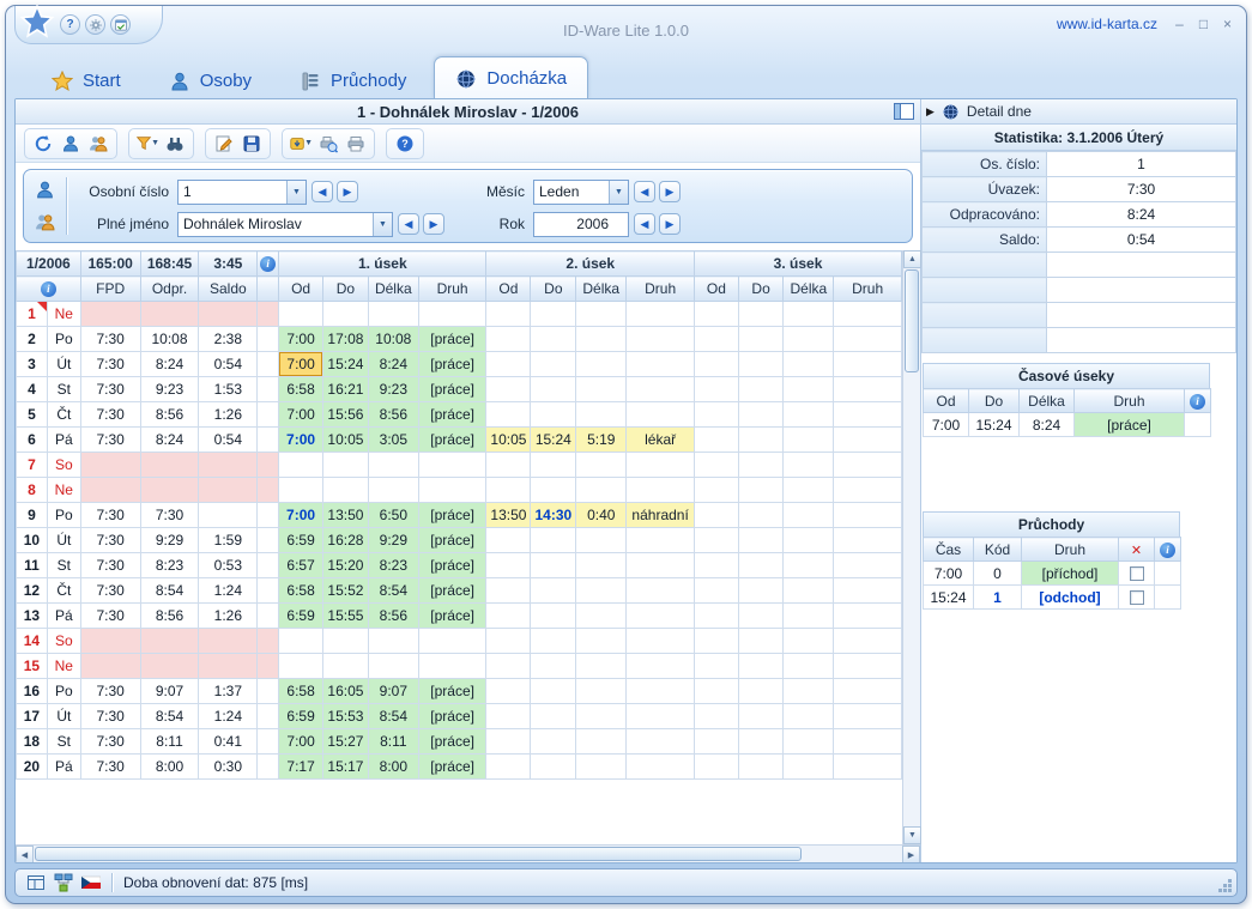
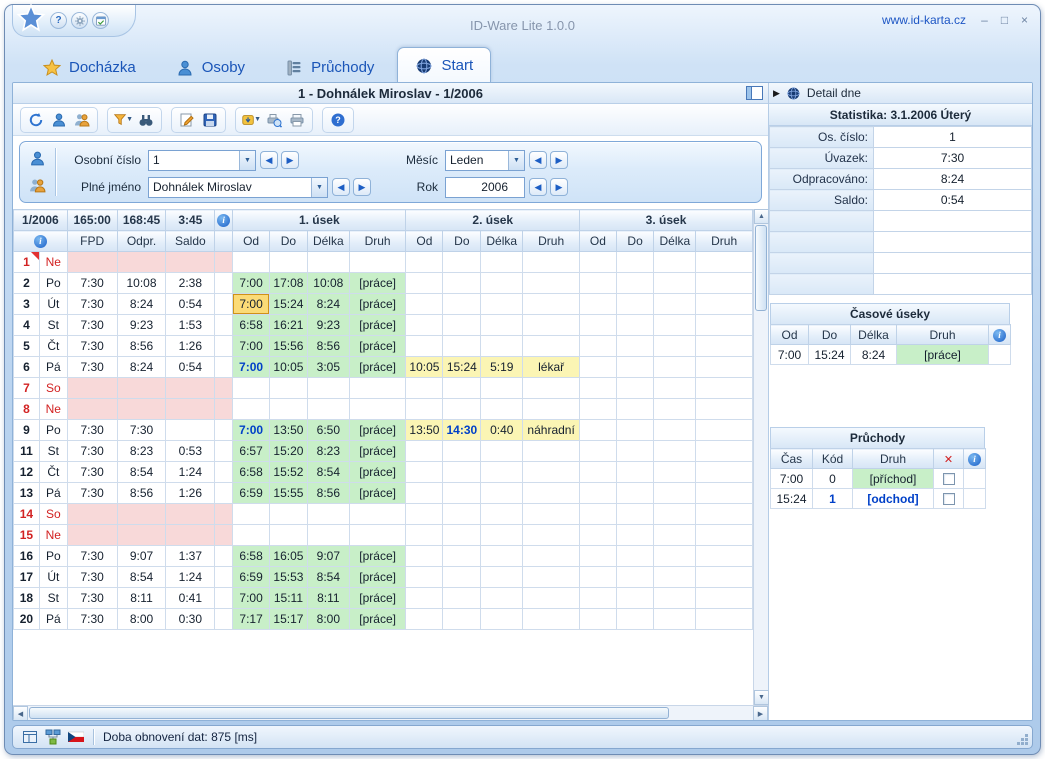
  ?
  ID-Ware Lite 1.0.0
  www.id-karta.cz
  –
  □
  ×
- Start
+ Docházka
  Osoby
  Průchody
- Docházka
+ Start
  1 - Dohnálek Miroslav - 1/2006
  ?
  Osobní číslo
  1
  ◀
  ▶
  Měsíc
  Leden
  ◀
  ▶
  Plné jméno
  Dohnálek Miroslav
  ◀
  ▶
  Rok
  2006
  ◀
  ▶
  1/2006	165:00	168:45	3:45	i	1. úsek	2. úsek	3. úsek
  i	FPD	Odpr.	Saldo		Od	Do	Délka	Druh	Od	Do	Délka	Druh	Od	Do	Délka	Druh
  1	Ne
  2	Po	7:30	10:08	2:38		7:00	17:08	10:08	[práce]
  3	Út	7:30	8:24	0:54		7:00	15:24	8:24	[práce]
  4	St	7:30	9:23	1:53		6:58	16:21	9:23	[práce]
  5	Čt	7:30	8:56	1:26		7:00	15:56	8:56	[práce]
  6	Pá	7:30	8:24	0:54		7:00	10:05	3:05	[práce]	10:05	15:24	5:19	lékař
  7	So
  8	Ne
  9	Po	7:30	7:30			7:00	13:50	6:50	[práce]	13:50	14:30	0:40	náhradní
- 10	Út	7:30	9:29	1:59		6:59	16:28	9:29	[práce]
  11	St	7:30	8:23	0:53		6:57	15:20	8:23	[práce]
  12	Čt	7:30	8:54	1:24		6:58	15:52	8:54	[práce]
  13	Pá	7:30	8:56	1:26		6:59	15:55	8:56	[práce]
  14	So
  15	Ne
  16	Po	7:30	9:07	1:37		6:58	16:05	9:07	[práce]
  17	Út	7:30	8:54	1:24		6:59	15:53	8:54	[práce]
- 18	St	7:30	8:11	0:41		7:00	15:27	8:11	[práce]
+ 18	St	7:30	8:11	0:41		7:00	15:11	8:11	[práce]
  20	Pá	7:30	8:00	0:30		7:17	15:17	8:00	[práce]
  ▶
  Detail dne
  Statistika: 3.1.2006 Úterý
  Os. číslo:	1
  Úvazek:	7:30
  Odpracováno:	8:24
  Saldo:	0:54
  Časové úseky
  Od	Do	Délka	Druh	i
  7:00	15:24	8:24	[práce]
  Průchody
  Čas	Kód	Druh	✕	i
  7:00	0	[příchod]
  15:24	1	[odchod]
  Doba obnovení dat: 875 [ms]
